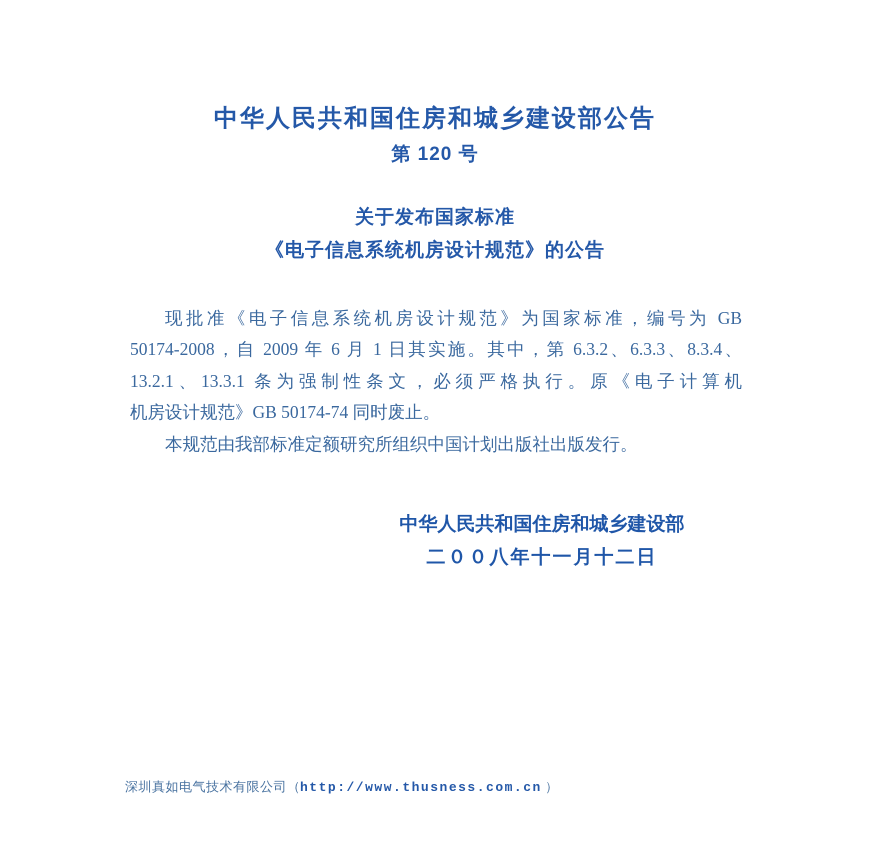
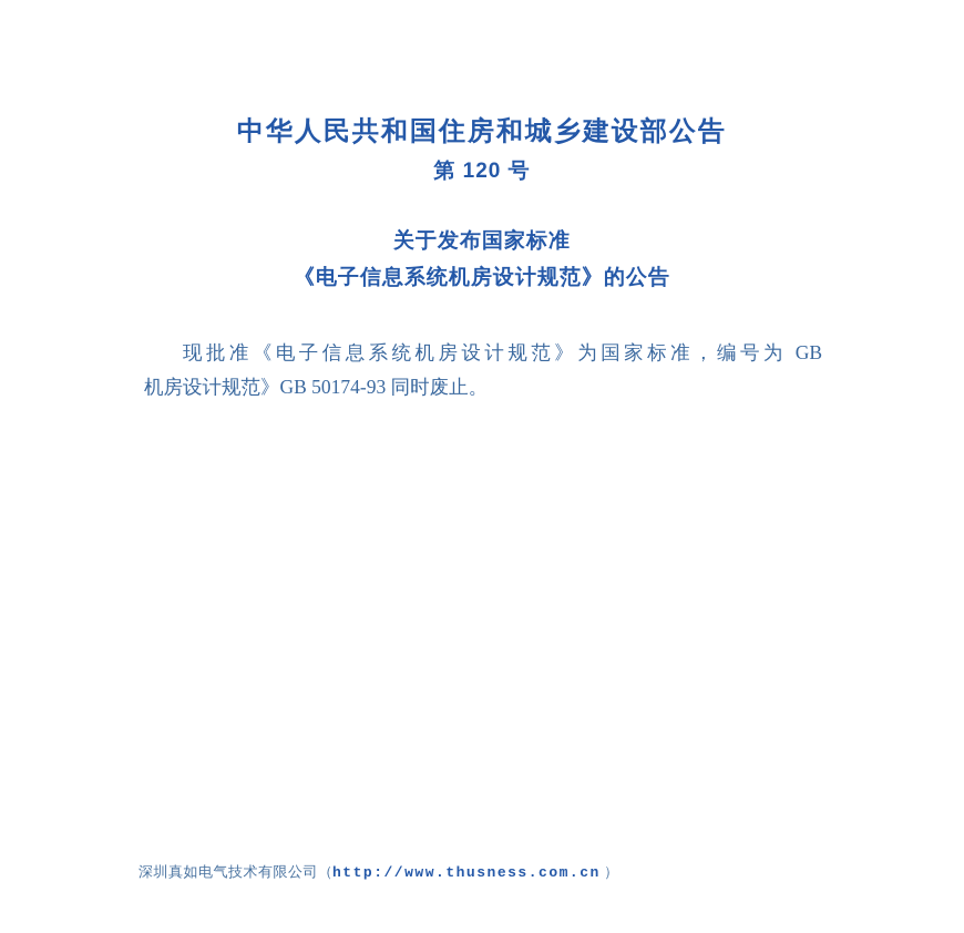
  中华人民共和国住房和城乡建设部公告
  第 120 号
  关于发布国家标准
  《电子信息系统机房设计规范》的公告
  现批准《电子信息系统机房设计规范》为国家标准，编号为 GB
- 50174-2008，自 2009 年 6 月 1 日其实施。其中，第 6.3.2、6.3.3、8.3.4、
- 13.2.1、13.3.1 条为强制性条文，必须严格执行。原《电子计算机
- 机房设计规范》GB 50174-74 同时废止。
+ 机房设计规范》GB 50174-93 同时废止。
- 本规范由我部标准定额研究所组织中国计划出版社出版发行。
- 中华人民共和国住房和城乡建设部
- 二００八年十一月十二日
  深圳真如电气技术有限公司（http://www.thusness.com.cn ）
